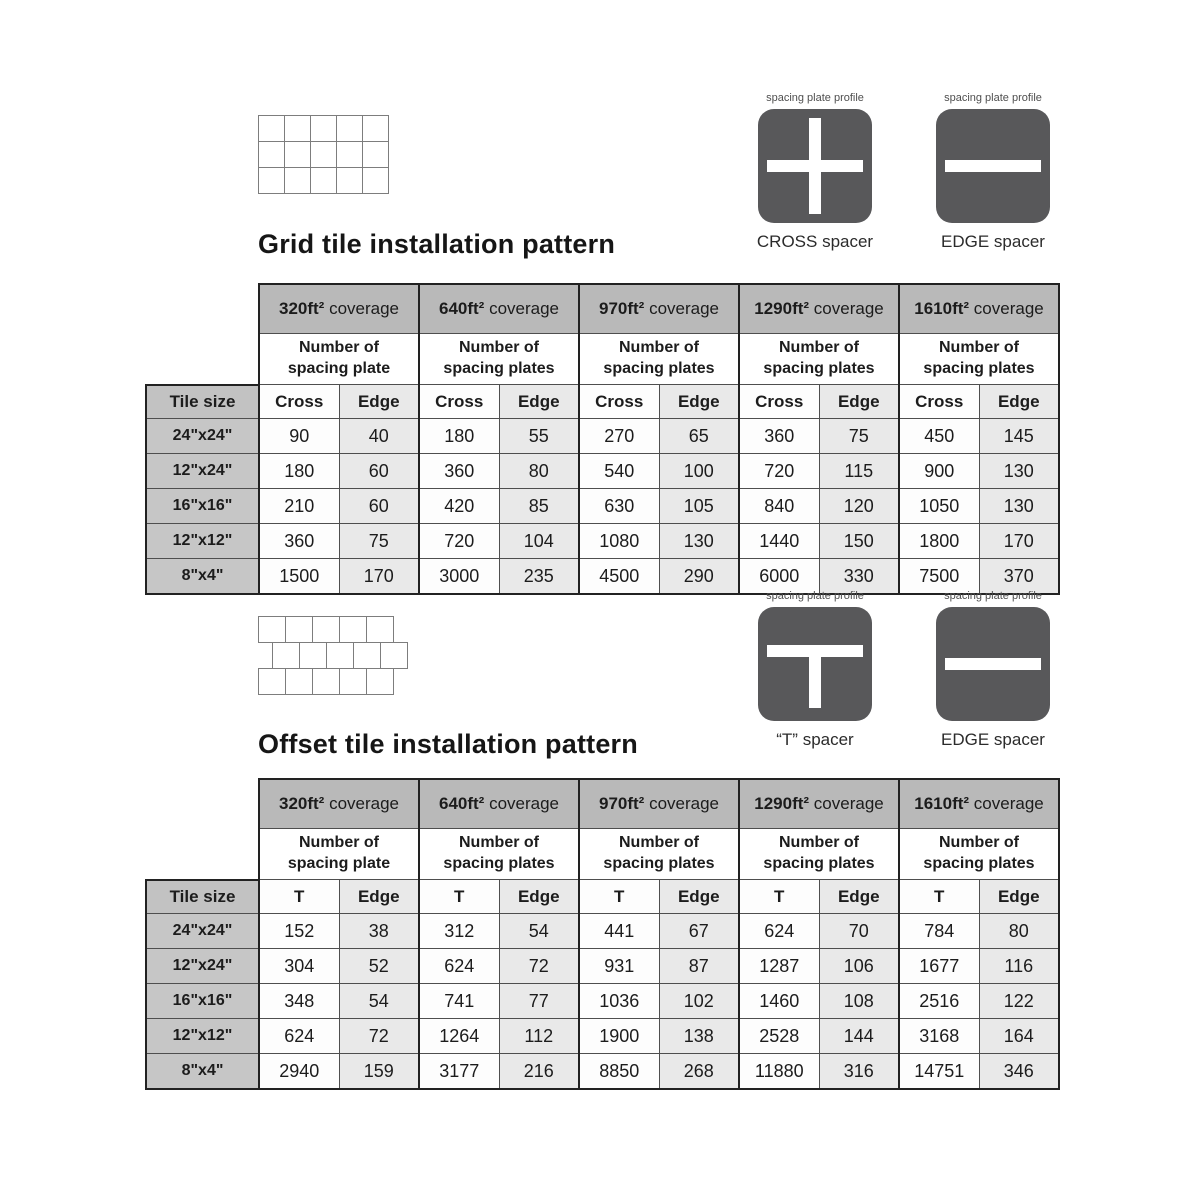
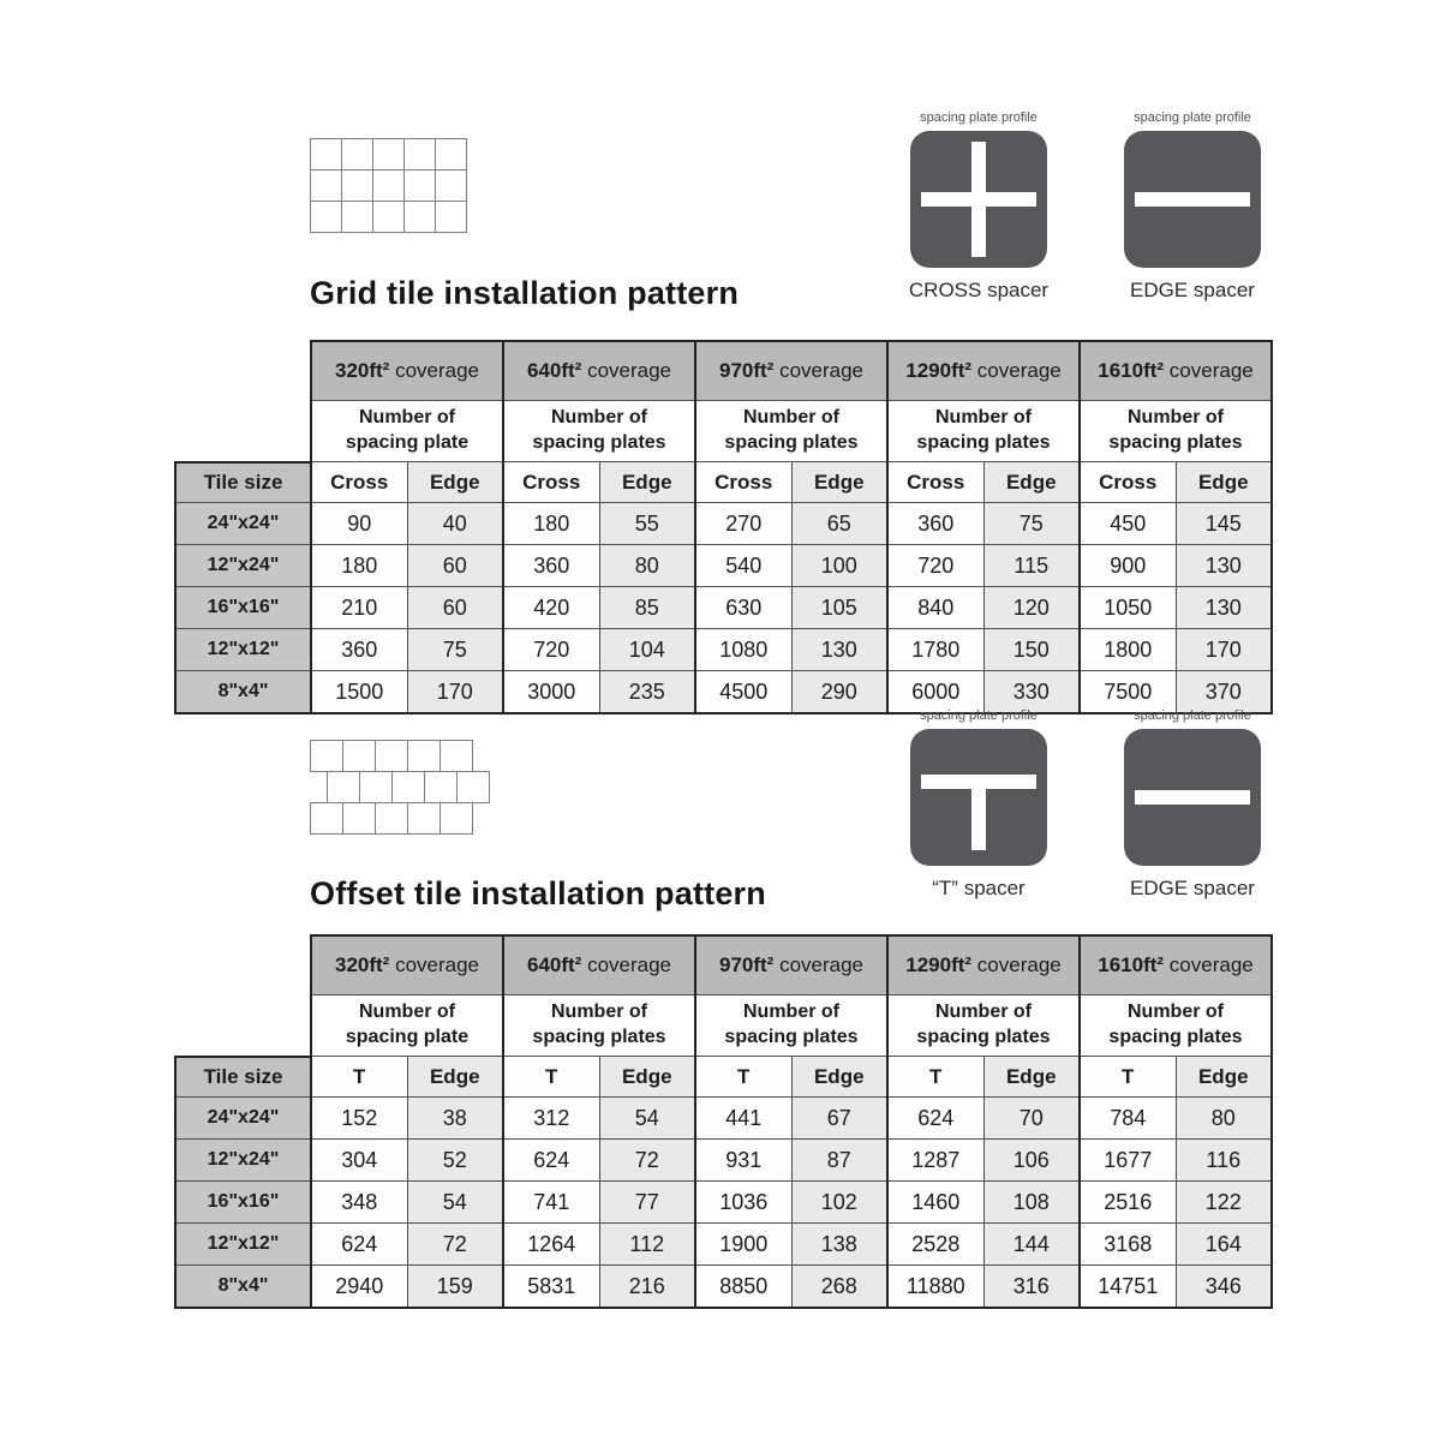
  Grid tile installation pattern
  spacing plate profile
  CROSS spacer
  spacing plate profile
  EDGE spacer
  	320ft² coverage	640ft² coverage	970ft² coverage	1290ft² coverage	1610ft² coverage
  Number of spacing plate	Number of spacing plates	Number of spacing plates	Number of spacing plates	Number of spacing plates
  Tile size	Cross	Edge	Cross	Edge	Cross	Edge	Cross	Edge	Cross	Edge
  24"x24"	90	40	180	55	270	65	360	75	450	145
  12"x24"	180	60	360	80	540	100	720	115	900	130
  16"x16"	210	60	420	85	630	105	840	120	1050	130
- 12"x12"	360	75	720	104	1080	130	1440	150	1800	170
+ 12"x12"	360	75	720	104	1080	130	1780	150	1800	170
  8"x4"	1500	170	3000	235	4500	290	6000	330	7500	370
  Offset tile installation pattern
  spacing plate profile
  “T” spacer
  spacing plate profile
  EDGE spacer
  	320ft² coverage	640ft² coverage	970ft² coverage	1290ft² coverage	1610ft² coverage
  Number of spacing plate	Number of spacing plates	Number of spacing plates	Number of spacing plates	Number of spacing plates
  Tile size	T	Edge	T	Edge	T	Edge	T	Edge	T	Edge
  24"x24"	152	38	312	54	441	67	624	70	784	80
  12"x24"	304	52	624	72	931	87	1287	106	1677	116
  16"x16"	348	54	741	77	1036	102	1460	108	2516	122
  12"x12"	624	72	1264	112	1900	138	2528	144	3168	164
- 8"x4"	2940	159	3177	216	8850	268	11880	316	14751	346
+ 8"x4"	2940	159	5831	216	8850	268	11880	316	14751	346
